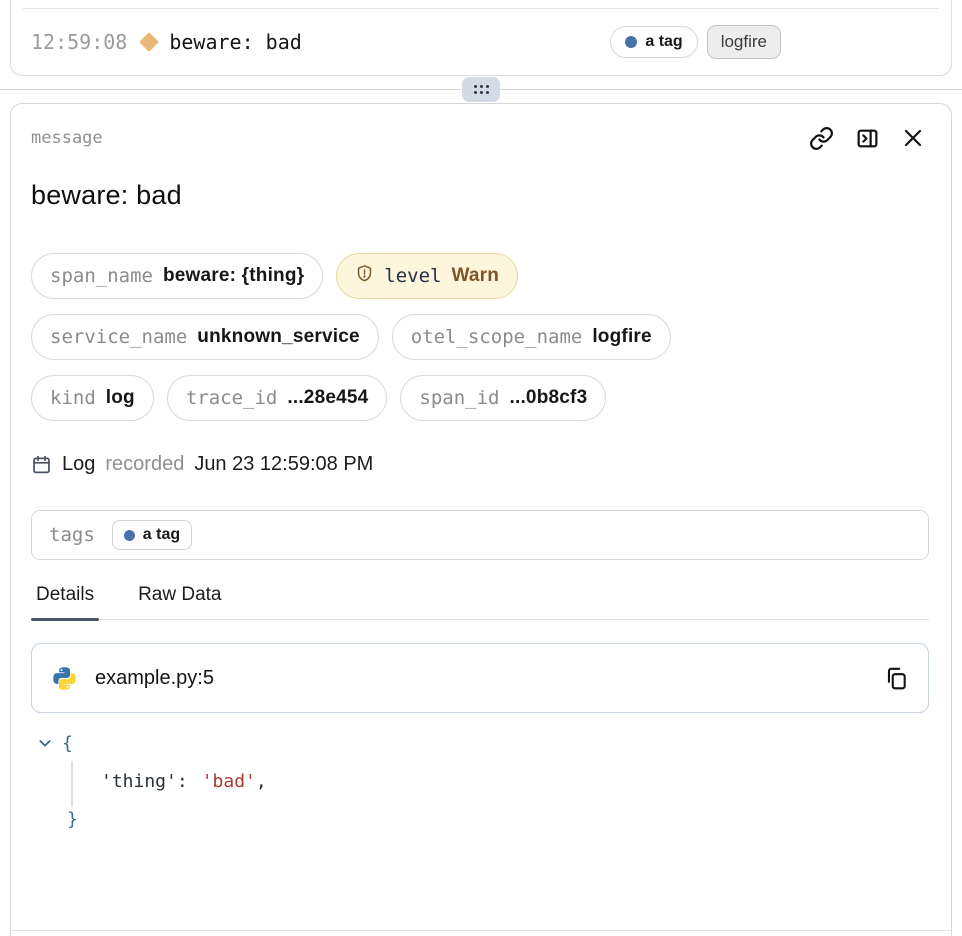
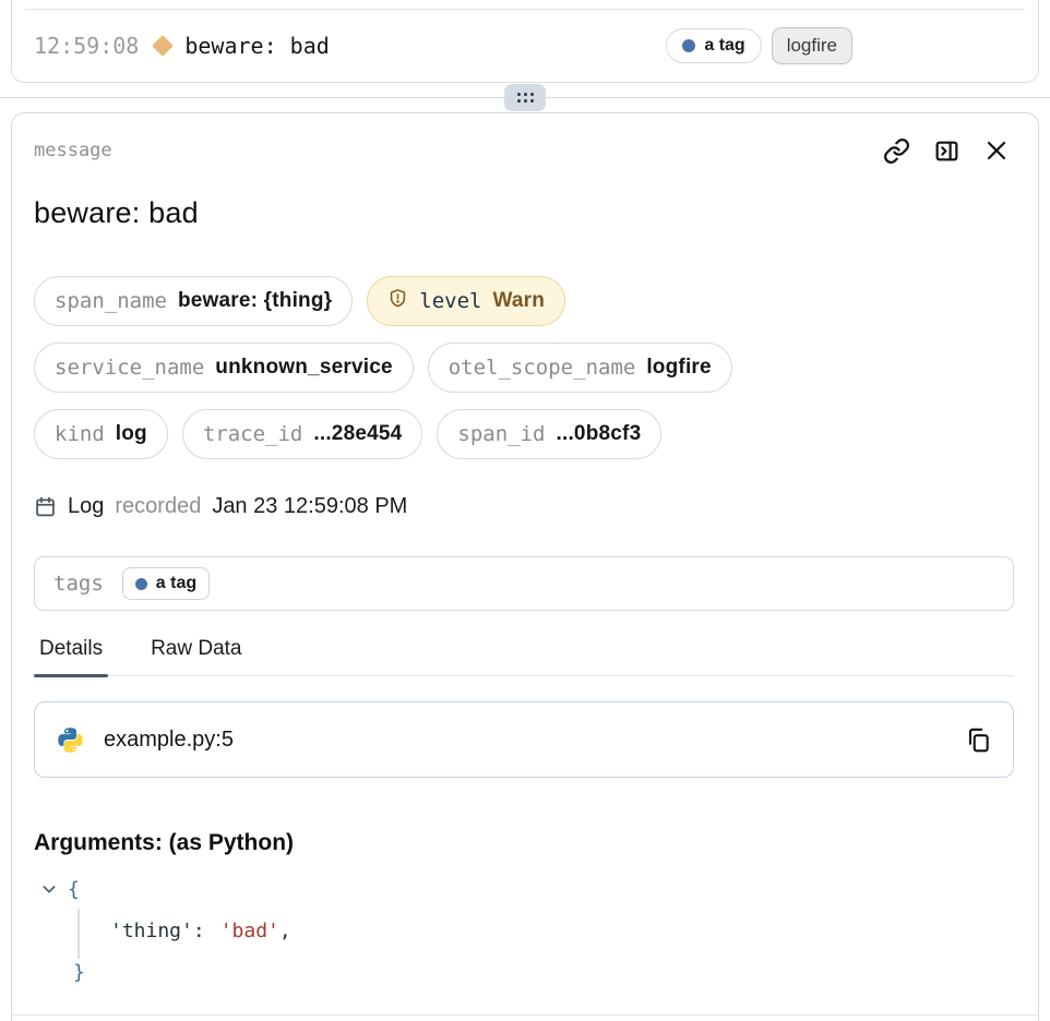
  12:59:08
  beware: bad
  a tag
  logfire
  message
  beware: bad
  span_name
  beware: {thing}
  level
  Warn
  service_name
  unknown_service
  otel_scope_name
  logfire
  kind
  log
  trace_id
  ...28e454
  span_id
  ...0b8cf3
  Log
  recorded
- Jun 23 12:59:08 PM
+ Jan 23 12:59:08 PM
  tags
  a tag
  Details
  Raw Data
  example.py:5
+ Arguments: (as Python)
  {
  'thing':
  'bad'
  ,
  }
